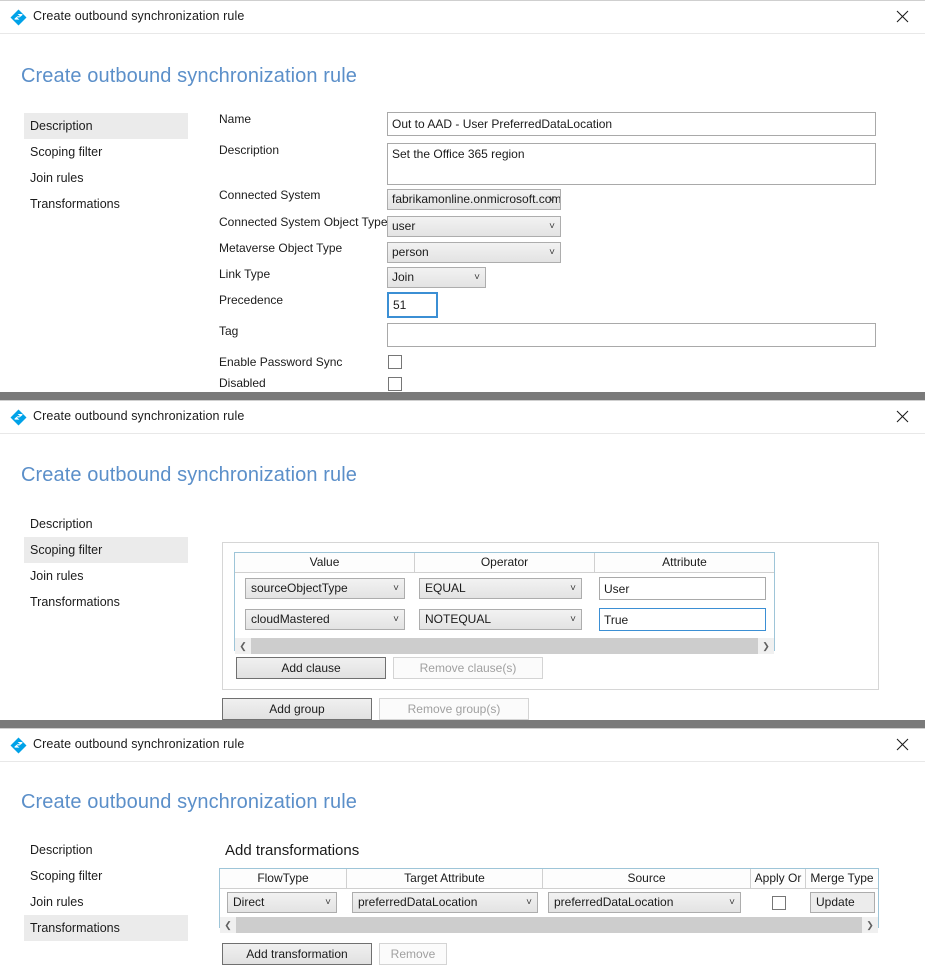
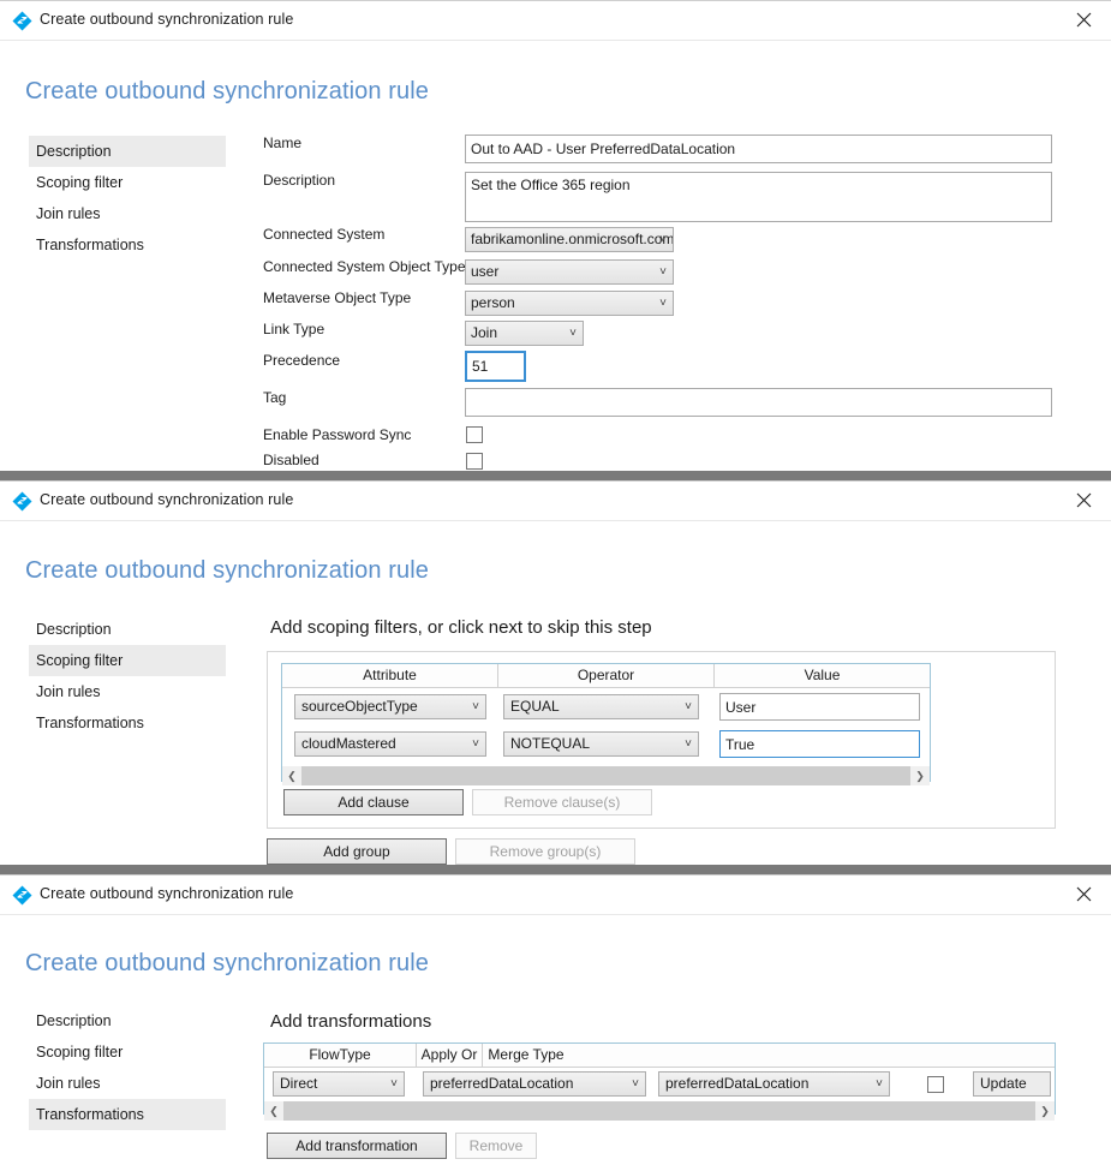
  Create outbound synchronization rule
  Create outbound synchronization rule
  Description
  Scoping filter
  Join rules
  Transformations
  Name
  Out to AAD - User PreferredDataLocation
  Description
  Set the Office 365 region
  Connected System
  fabrikamonline.onmicrosoft.com
  ˅
  Connected System Object Type
  user
  ˅
  Metaverse Object Type
  person
  ˅
  Link Type
  Join
  ˅
  Precedence
  51
  Tag
  Enable Password Sync
  Disabled
  Create outbound synchronization rule
  Create outbound synchronization rule
  Description
  Scoping filter
  Join rules
  Transformations
+ Add scoping filters, or click next to skip this step
- Value
+ Attribute
  Operator
- Attribute
+ Value
  sourceObjectType
  ˅
  EQUAL
  ˅
  User
  cloudMastered
  ˅
  NOTEQUAL
  ˅
  True
  ❮
  ❯
  Add clause
  Remove clause(s)
  Add group
  Remove group(s)
  Create outbound synchronization rule
  Create outbound synchronization rule
  Description
  Scoping filter
  Join rules
  Transformations
  Add transformations
  FlowType
- Target Attribute
- Source
  Apply Or
  Merge Type
  Direct
  ˅
  preferredDataLocation
  ˅
  preferredDataLocation
  ˅
  Update
  ❮
  ❯
  Add transformation
  Remove
